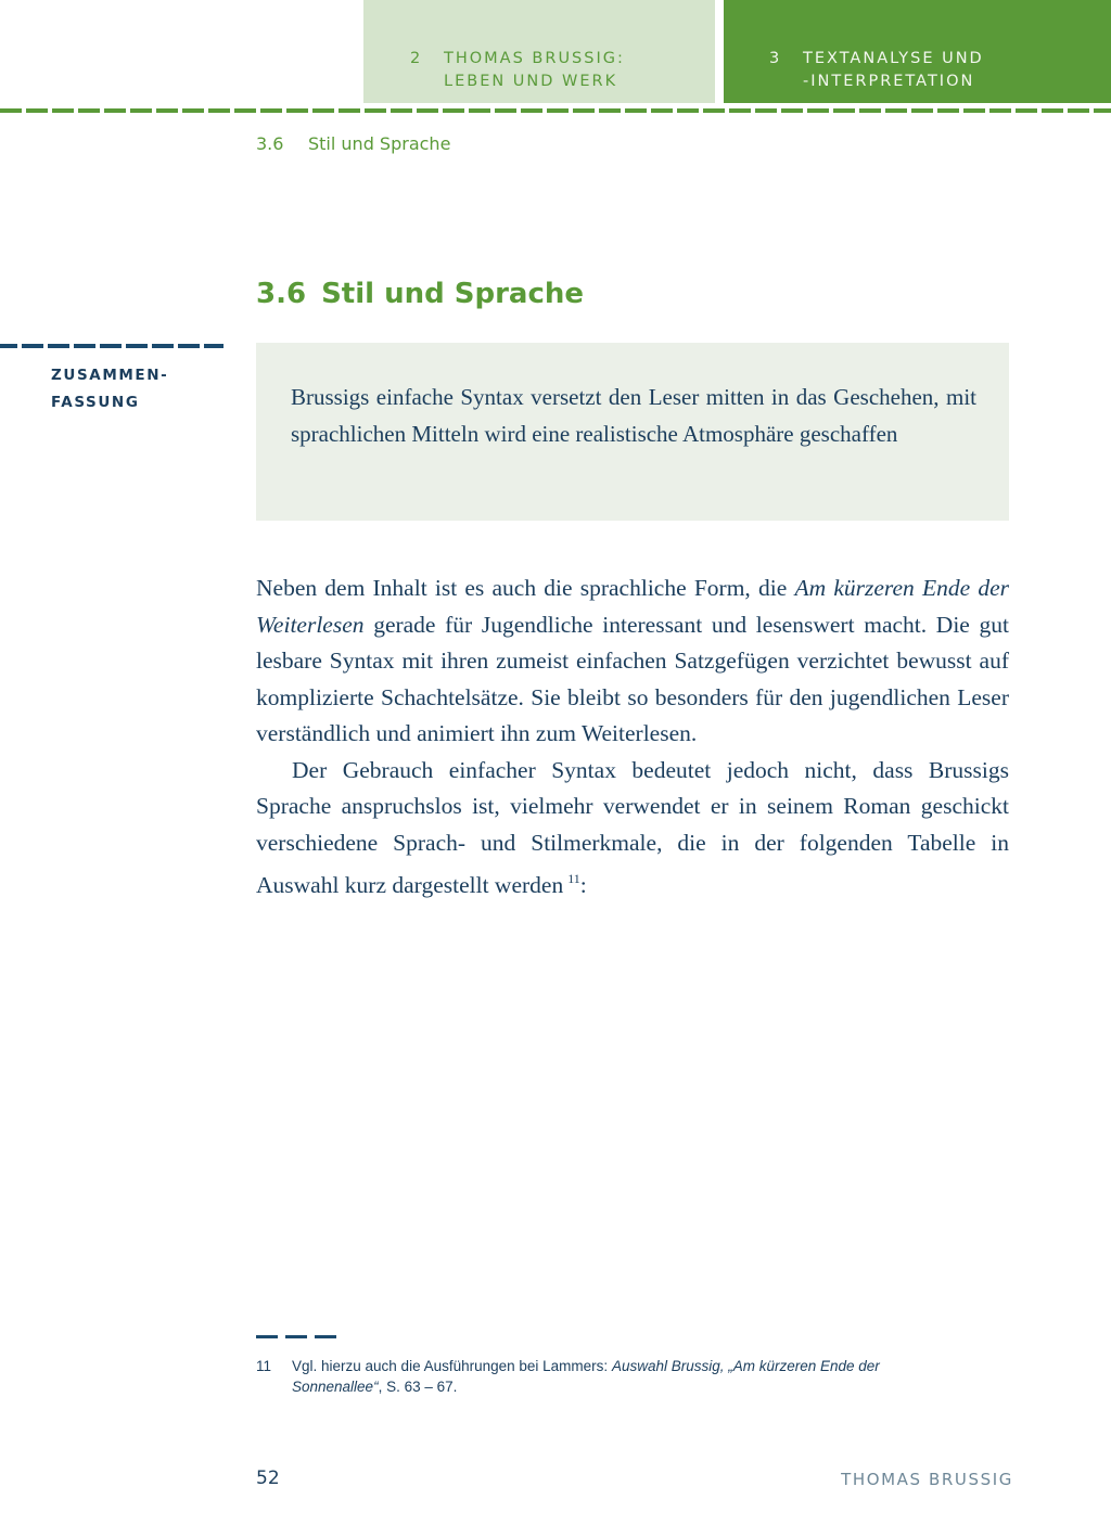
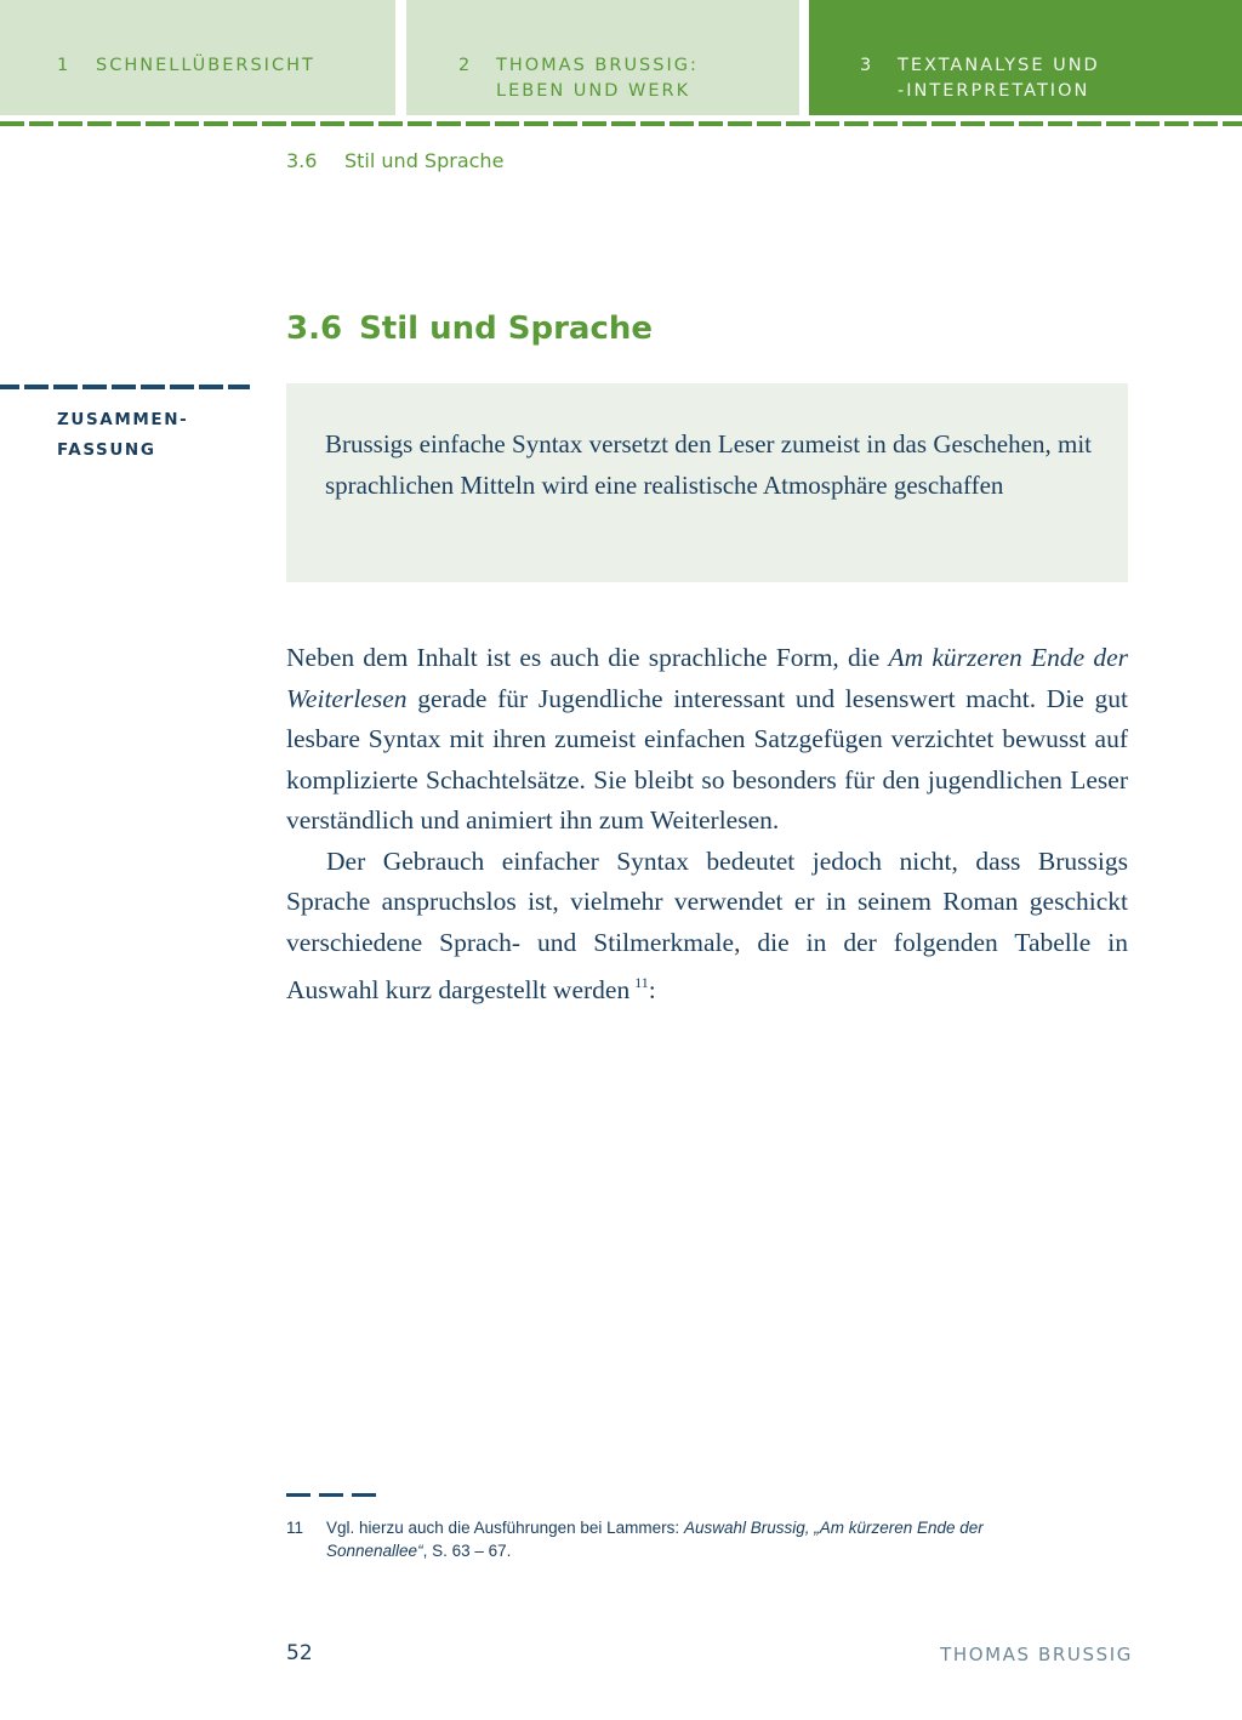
+ 1
+ SCHNELLÜBERSICHT
  2
  THOMAS BRUSSIG:
  LEBEN UND WERK
  3
  TEXTANALYSE UND
  -INTERPRETATION
  3.6 Stil und Sprache
  3.6 Stil und Sprache
  ZUSAMMEN-
  FASSUNG
- Brussigs einfache Syntax versetzt den Leser mitten in das Geschehen, mit sprachlichen Mitteln wird eine realistische Atmosphäre geschaffen
+ Brussigs einfache Syntax versetzt den Leser zumeist in das Geschehen, mit sprachlichen Mitteln wird eine realistische Atmosphäre geschaffen
  Neben dem Inhalt ist es auch die sprachliche Form, die Am kürzeren Ende der Weiterlesen gerade für Jugendliche interessant und lesenswert macht. Die gut lesbare Syntax mit ihren zumeist einfachen Satzgefügen verzichtet bewusst auf komplizierte Schachtelsätze. Sie bleibt so besonders für den jugendlichen Leser verständlich und animiert ihn zum Weiterlesen.
  Der Gebrauch einfacher Syntax bedeutet jedoch nicht, dass Brussigs Sprache anspruchslos ist, vielmehr verwendet er in seinem Roman geschickt verschiedene Sprach- und Stilmerkmale, die in der folgenden Tabelle in Auswahl kurz dargestellt werden 11:
  11
  Vgl. hierzu auch die Ausführungen bei Lammers: Auswahl Brussig, „Am kürzeren Ende der Sonnenallee“, S. 63 – 67.
  52
  THOMAS BRUSSIG
